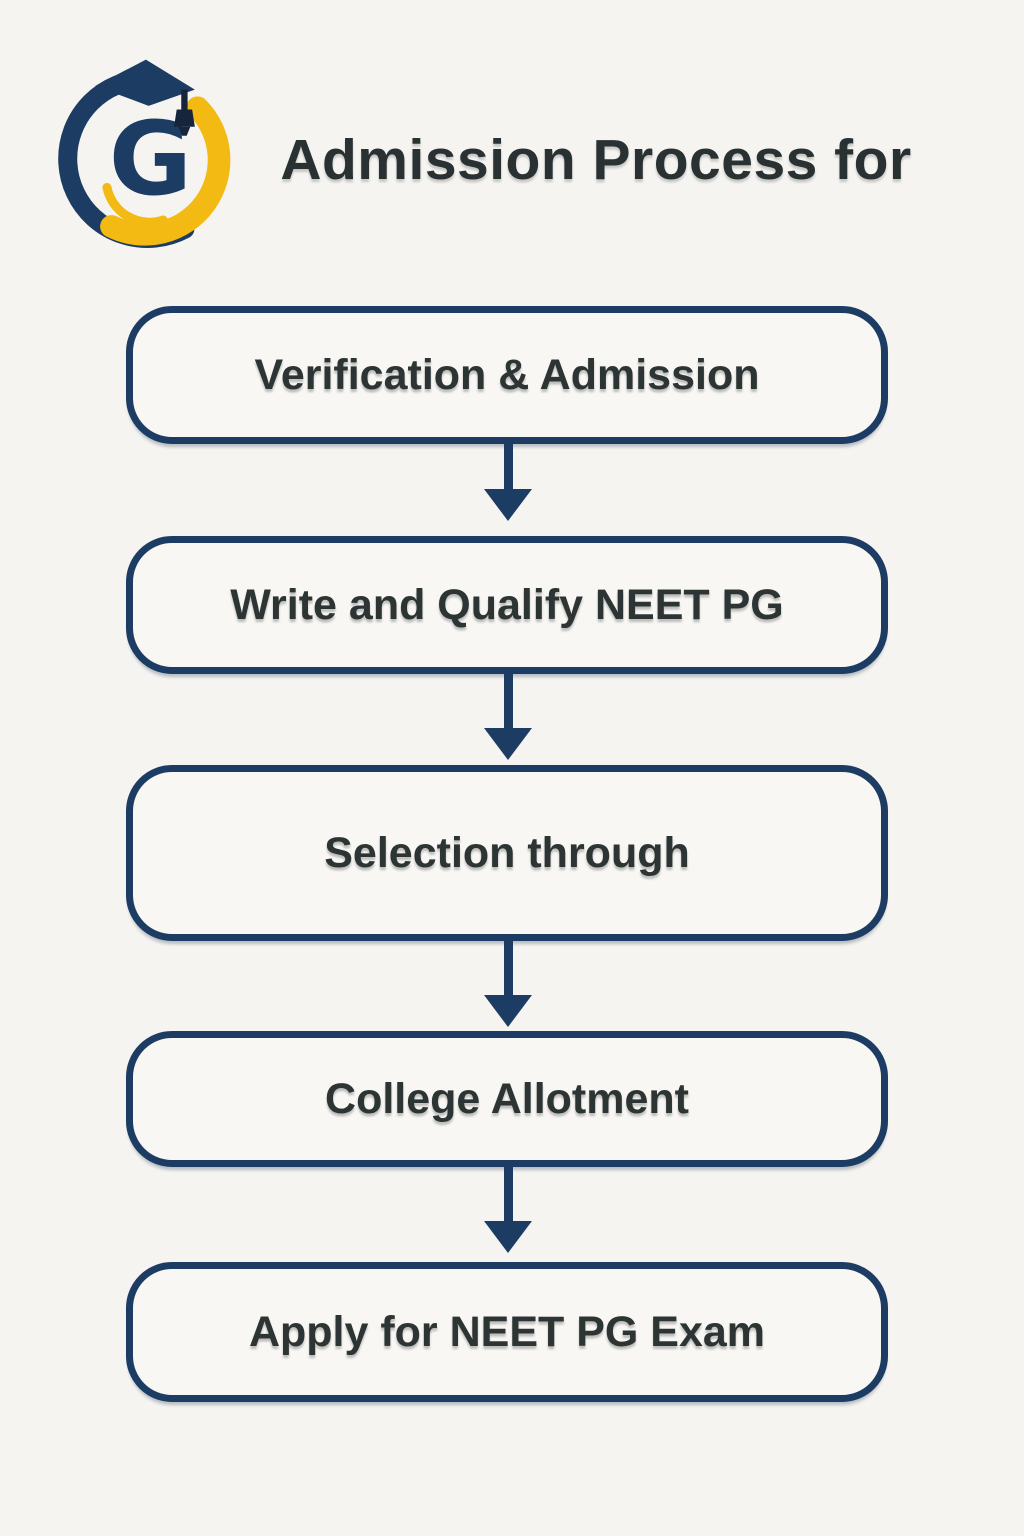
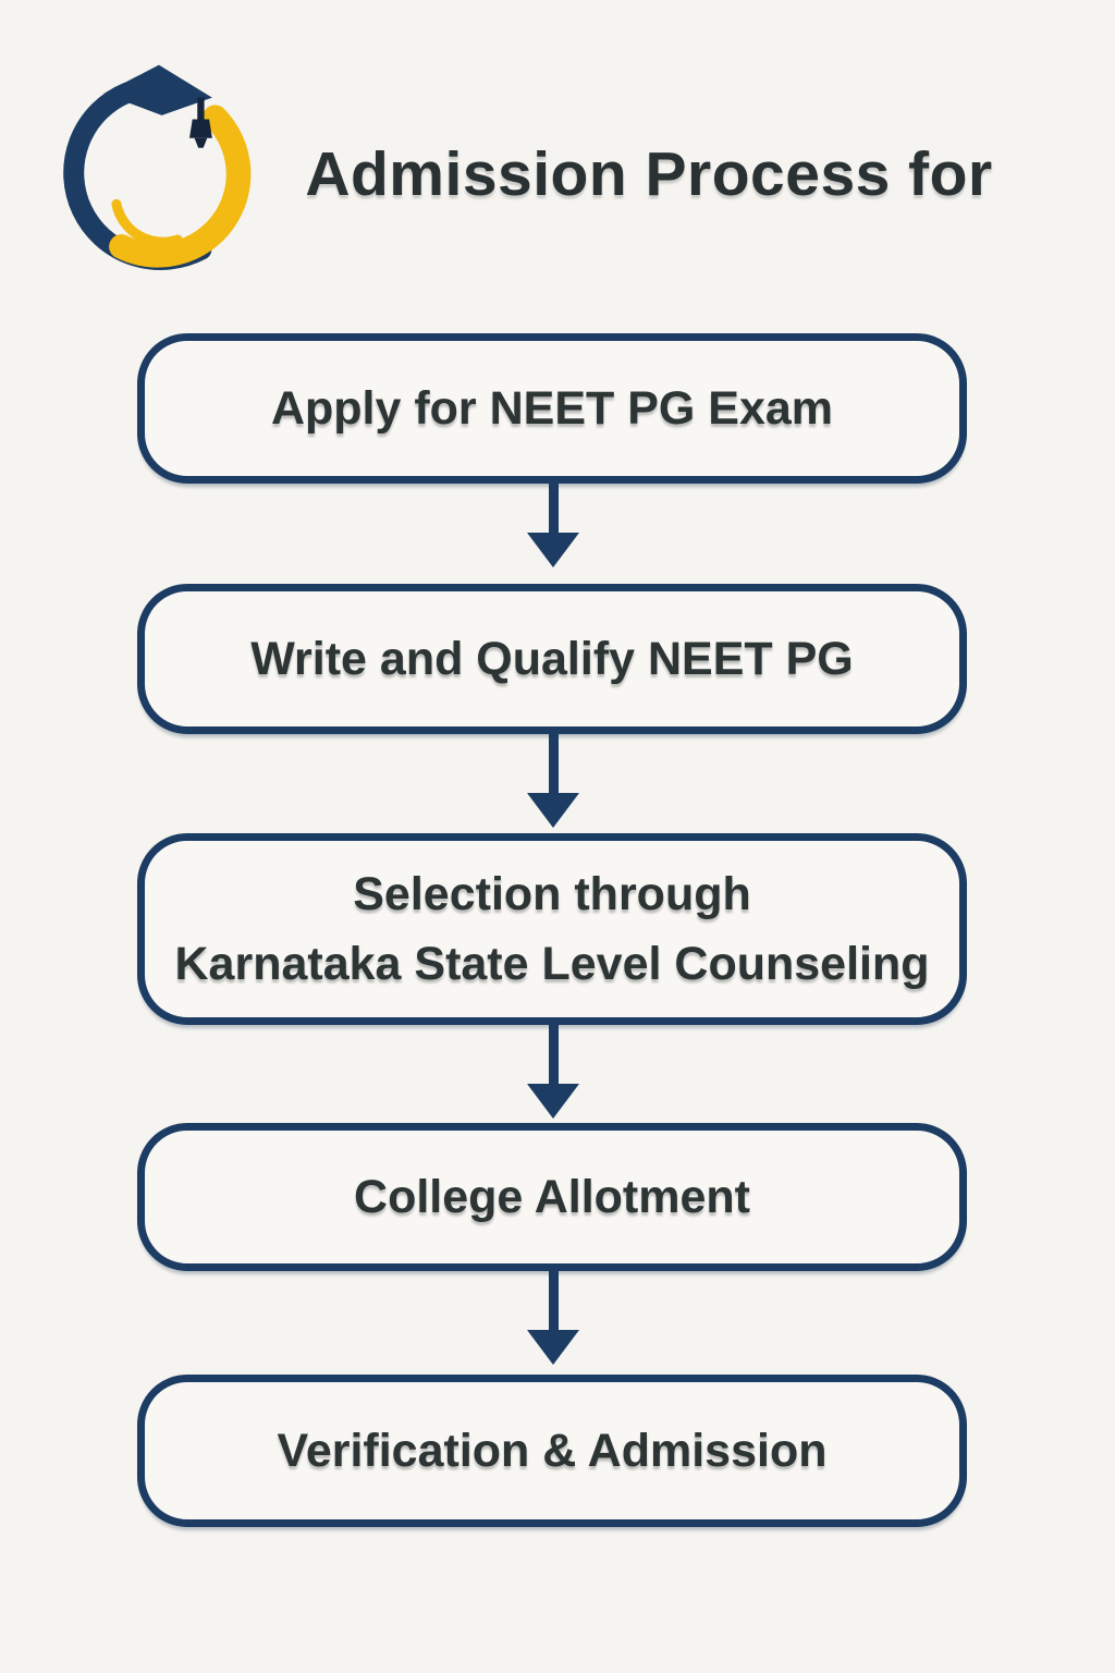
- G
  Admission Process for
- Verification & Admission
+ Apply for NEET PG Exam
  Write and Qualify NEET PG
  Selection through
+ Karnataka State Level Counseling
  College Allotment
- Apply for NEET PG Exam
+ Verification & Admission
